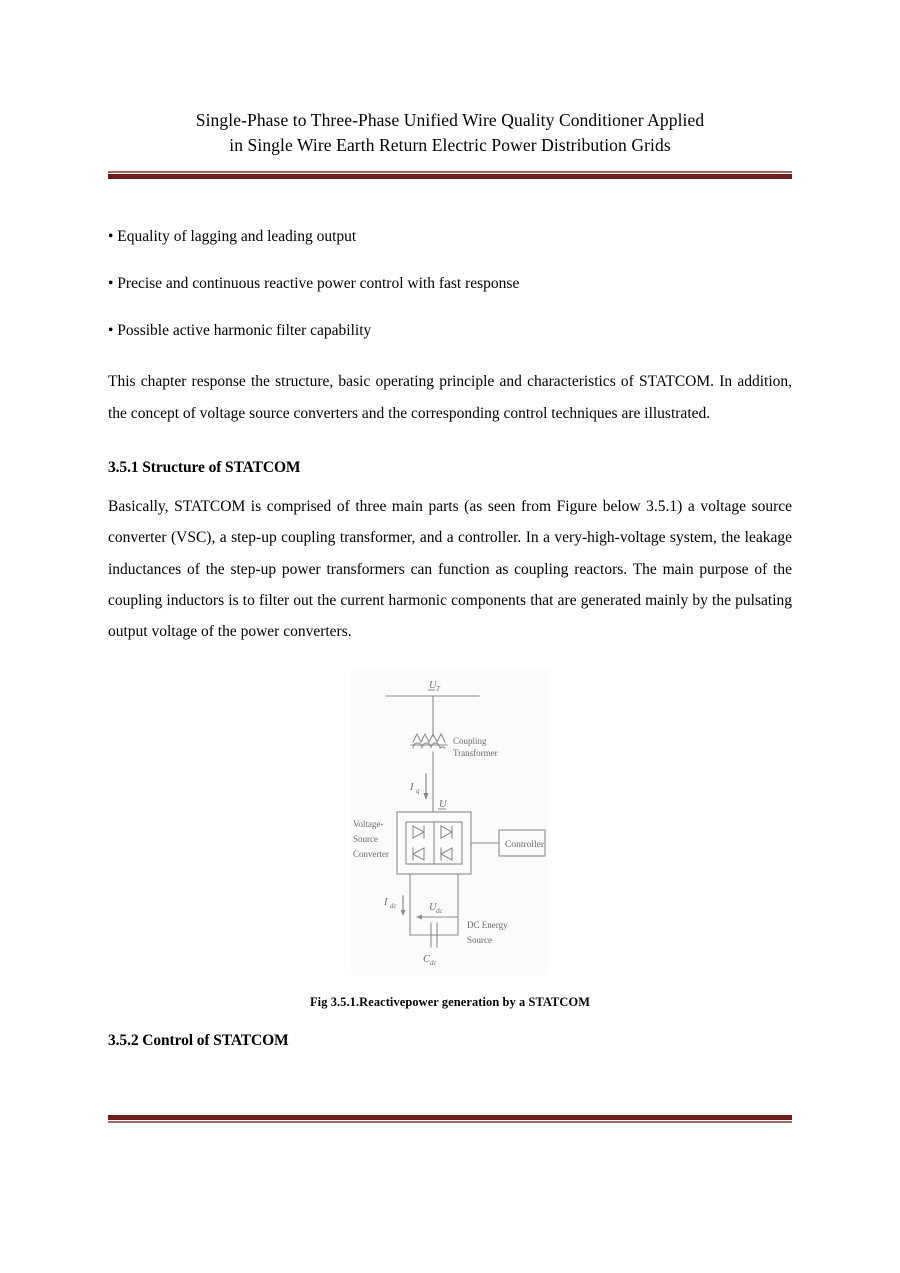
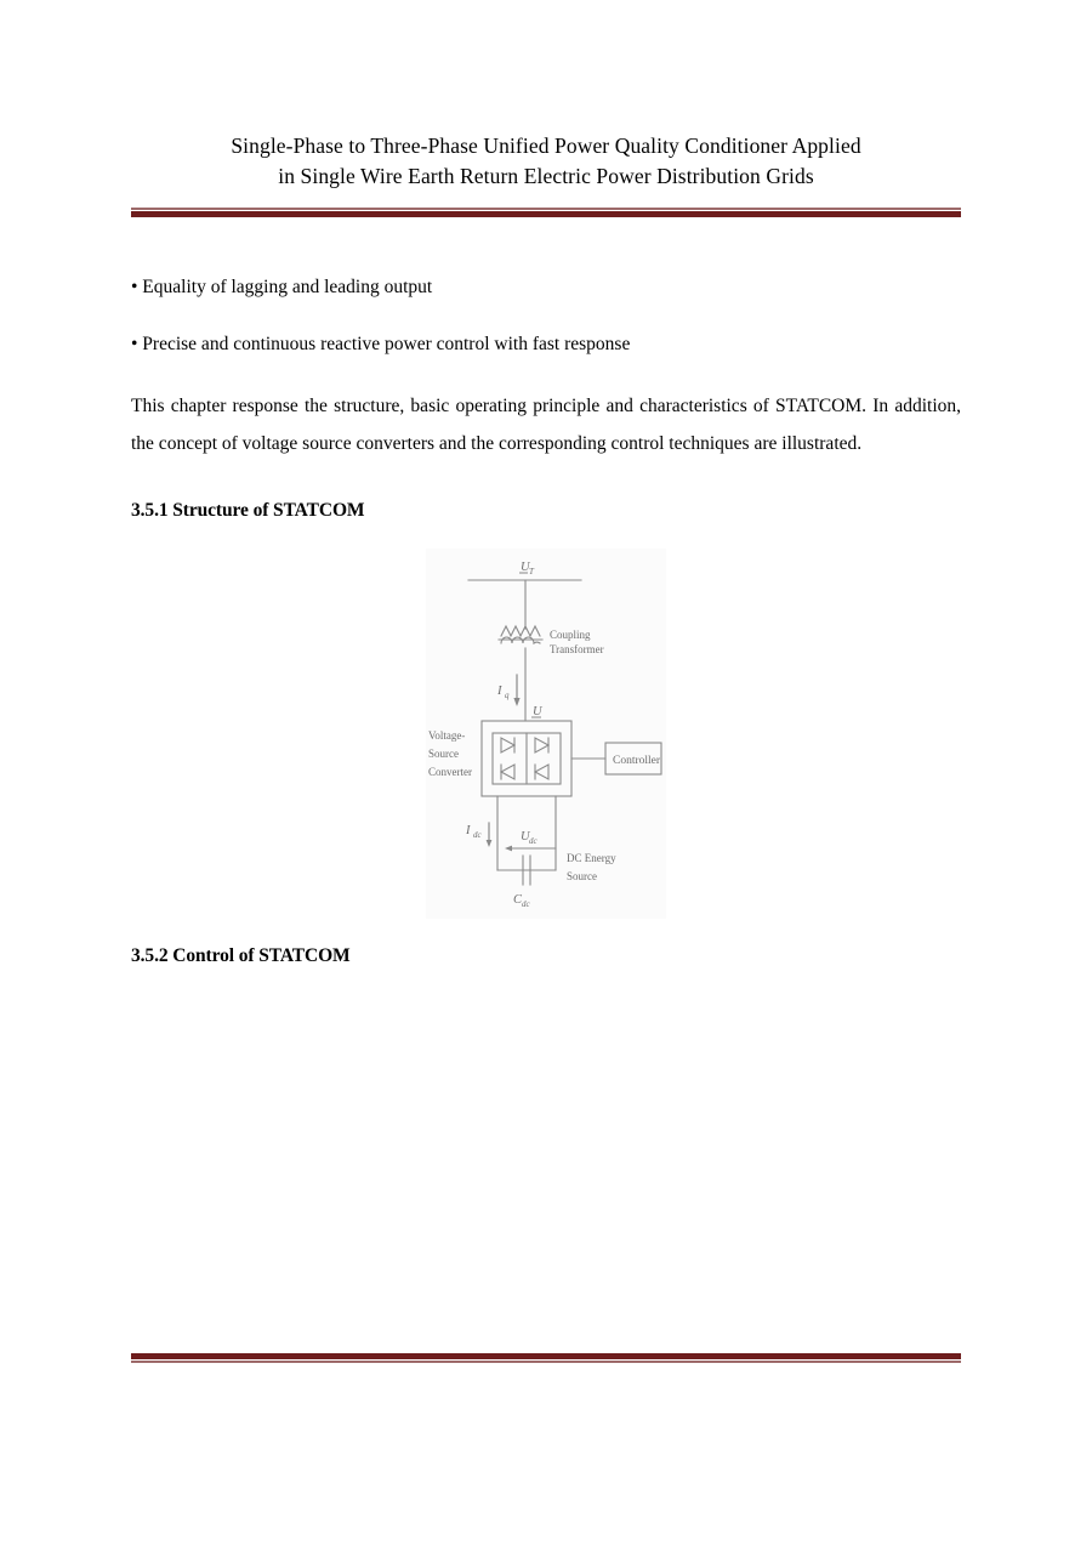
- Single-Phase to Three-Phase Unified Wire Quality Conditioner Applied
+ Single-Phase to Three-Phase Unified Power Quality Conditioner Applied
  in Single Wire Earth Return Electric Power Distribution Grids
  • Equality of lagging and leading output
  • Precise and continuous reactive power control with fast response
- • Possible active harmonic filter capability
  This chapter response the structure, basic operating principle and characteristics of STATCOM. In addition, the concept of voltage source converters and the corresponding control techniques are illustrated.
  3.5.1 Structure of STATCOM
- Basically, STATCOM is comprised of three main parts (as seen from Figure below 3.5.1) a voltage source converter (VSC), a step-up coupling transformer, and a controller. In a very-high-voltage system, the leakage inductances of the step-up power transformers can function as coupling reactors. The main purpose of the coupling inductors is to filter out the current harmonic components that are generated mainly by the pulsating output voltage of the power converters.
  U
  T
  Coupling
  Transformer
  I
  q
  U
  Voltage-
  Source
  Converter
  Controller
  I
  dc
  U
  dc
  DC Energy
  Source
  C
  dc
- Fig 3.5.1.Reactivepower generation by a STATCOM
  3.5.2 Control of STATCOM
